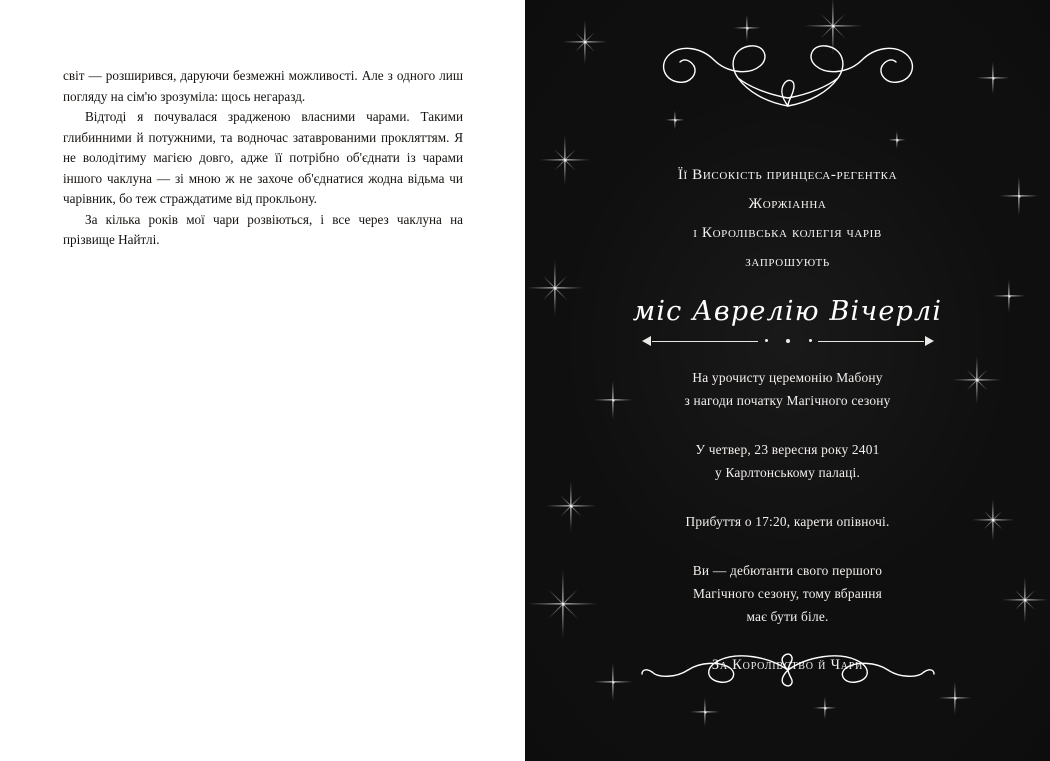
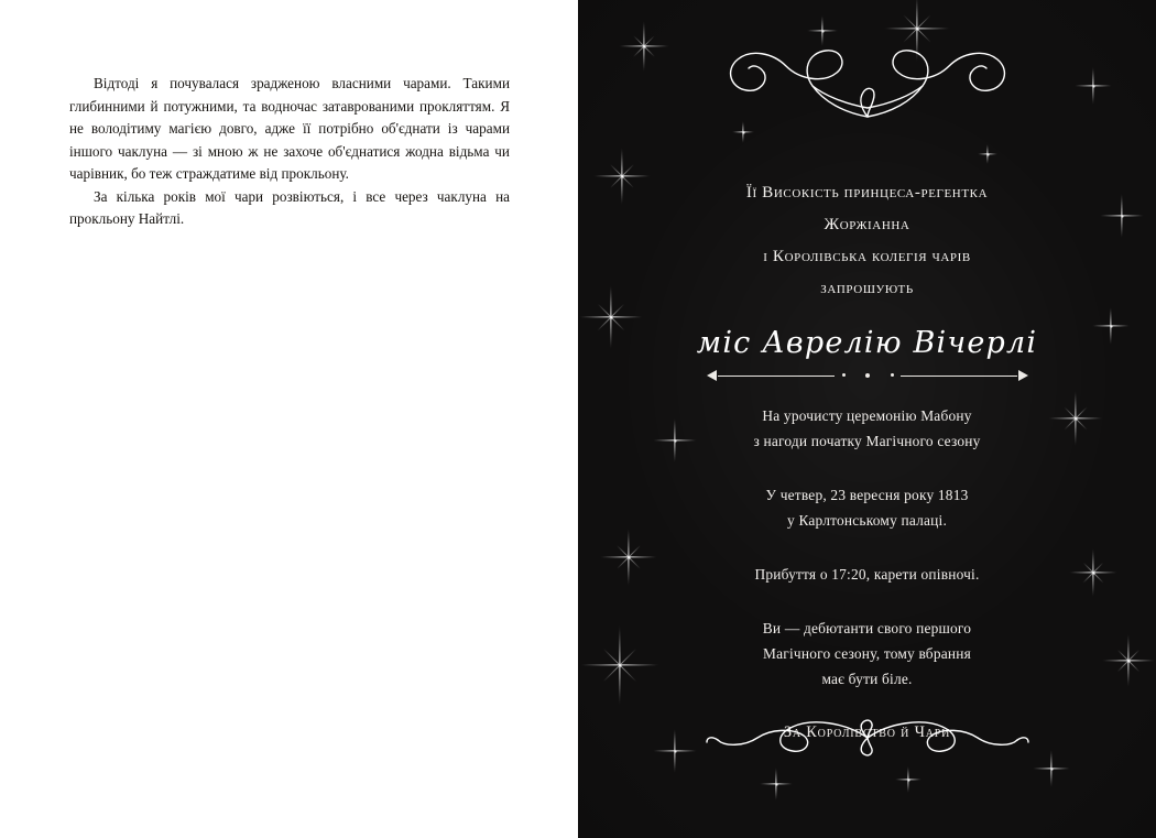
- світ — розширився, даруючи безмежні можливості. Але з одного лиш погляду на сім'ю зрозуміла: щось негаразд.
  Відтоді я почувалася зрадженою власними чарами. Такими глибинними й потужними, та водночас затаврованими прокляттям. Я не володітиму магією довго, адже її потрібно об'єднати із чарами іншого чаклуна — зі мною ж не захоче об'єднатися жодна відьма чи чарівник, бо теж страждатиме від прокльону.
- За кілька років мої чари розвіються, і все через чаклуна на прізвище Найтлі.
+ За кілька років мої чари розвіються, і все через чаклуна на прокльону Найтлі.
  Її Високість принцеса-регентка
  Жоржіанна
  і Королівська колегія чарів
  запрошують
  міс Аврелію Вічерлі
  На урочисту церемонію Мабону
  з нагоди початку Магічного сезону
- У четвер, 23 вересня року 2401
+ У четвер, 23 вересня року 1813
  у Карлтонському палаці.
  Прибуття о 17:20, карети опівночі.
  Ви — дебютанти свого першого
  Магічного сезону, тому вбрання
  має бути біле.
  З Королісво й Чаи
